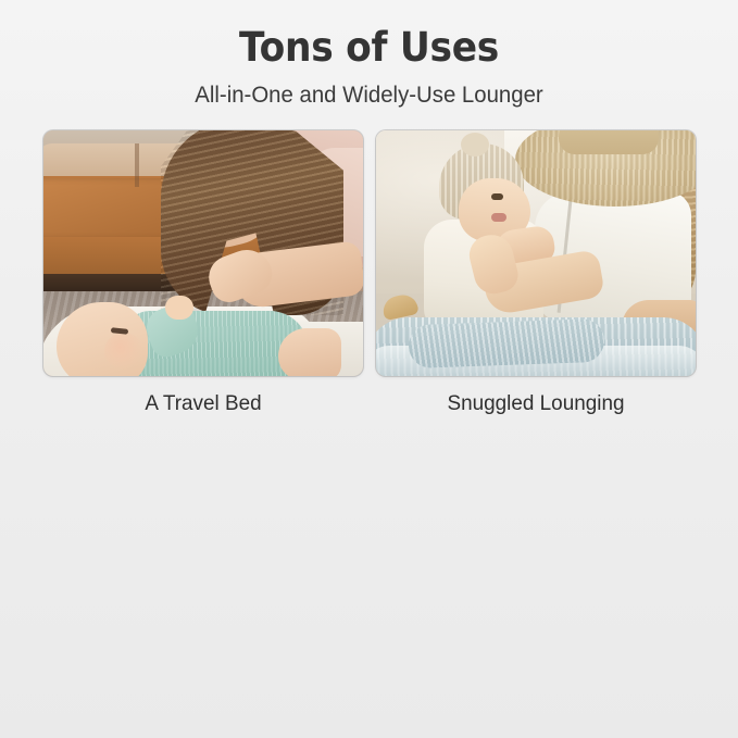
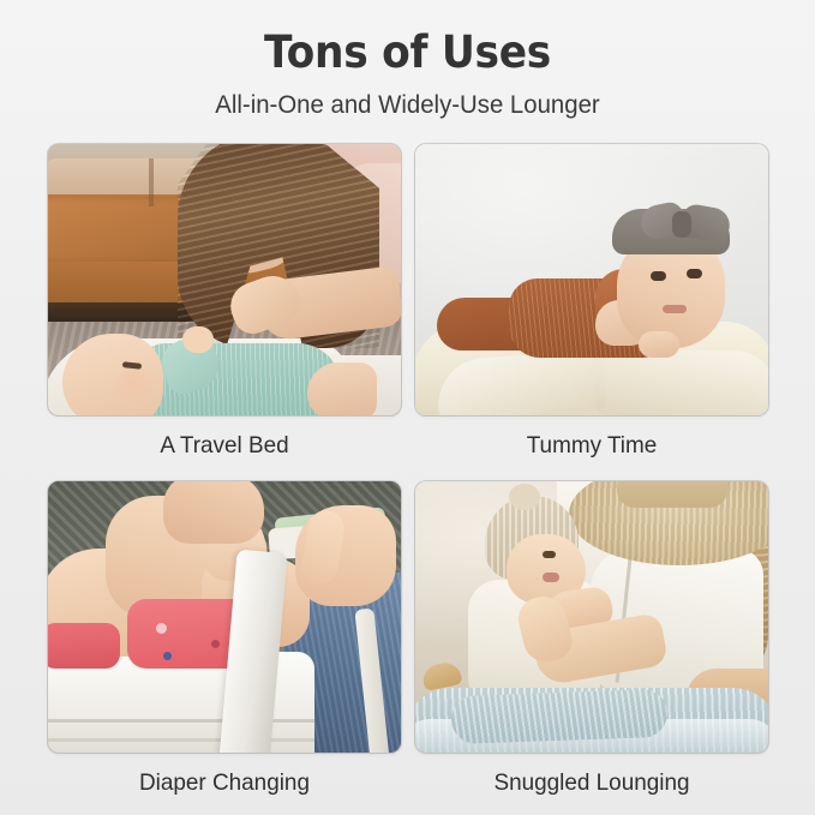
  Tons of Uses
  All-in-One and Widely-Use Lounger
  A Travel Bed
+ Tummy Time
+ Diaper Changing
  Snuggled Lounging
